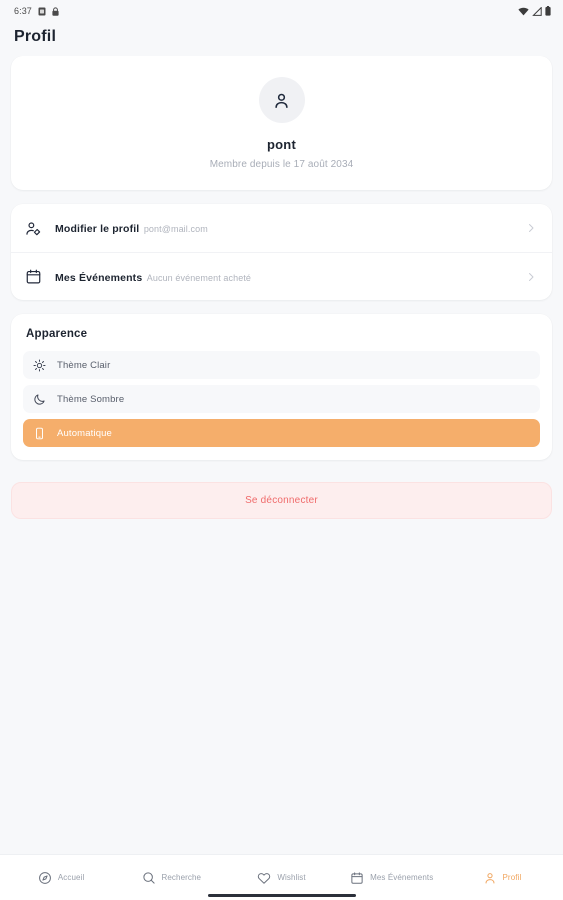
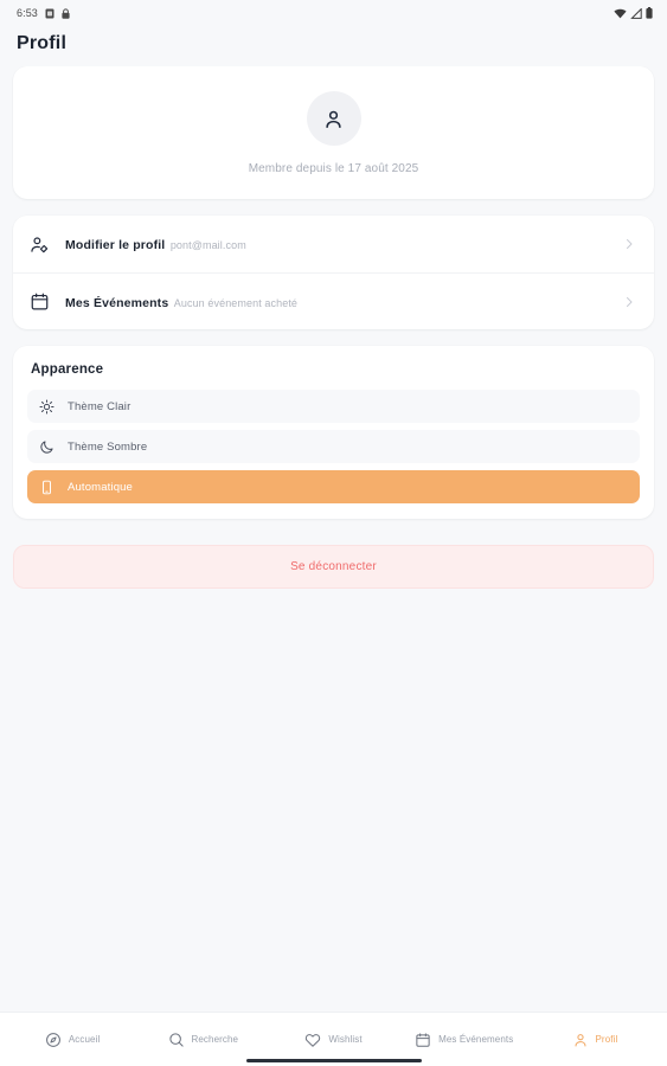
- 6:37
+ 6:53
  Profil
- pont
- Membre depuis le 17 août 2034
+ Membre depuis le 17 août 2025
  Modifier le profil pont@mail.com
  Mes Événements Aucun événement acheté
  Apparence
  Thème Clair
  Thème Sombre
  Automatique
  Se déconnecter
  Accueil
  Recherche
  Wishlist
  Mes Événements
  Profil
